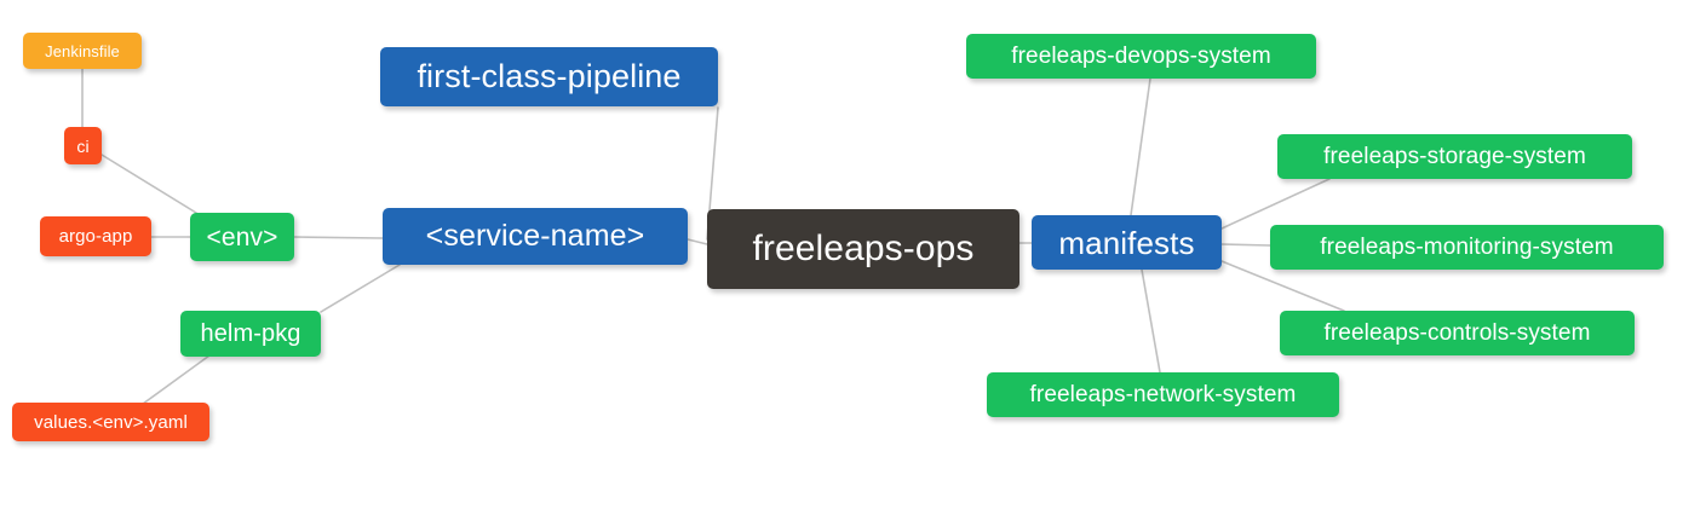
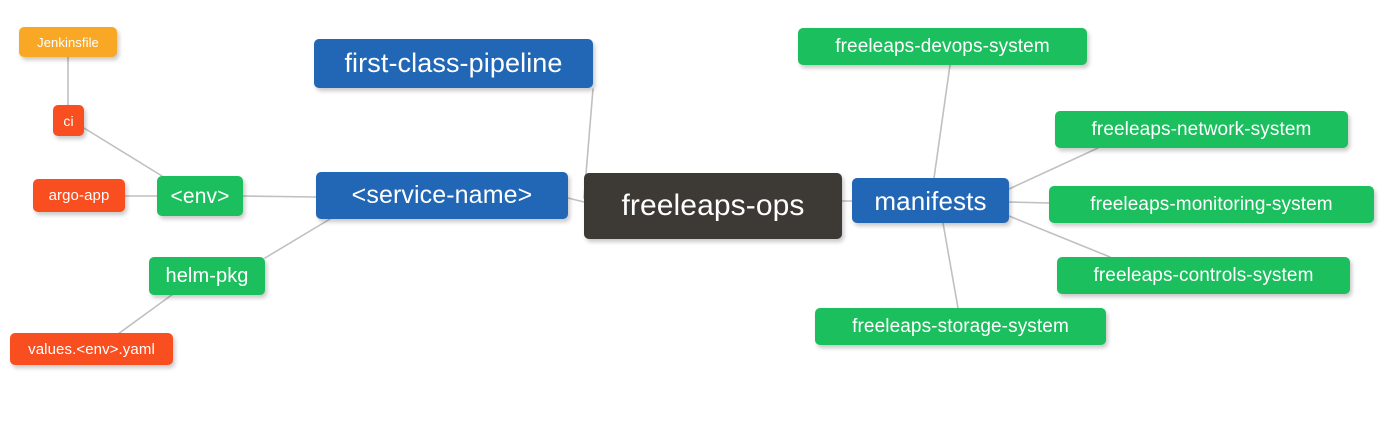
  freeleaps-ops
  first-class-pipeline
  <service-name>
  <env>
  ci
  Jenkinsfile
  argo-app
  helm-pkg
  values.<env>.yaml
  manifests
  freeleaps-devops-system
- freeleaps-storage-system
+ freeleaps-network-system
  freeleaps-monitoring-system
  freeleaps-controls-system
- freeleaps-network-system
+ freeleaps-storage-system
